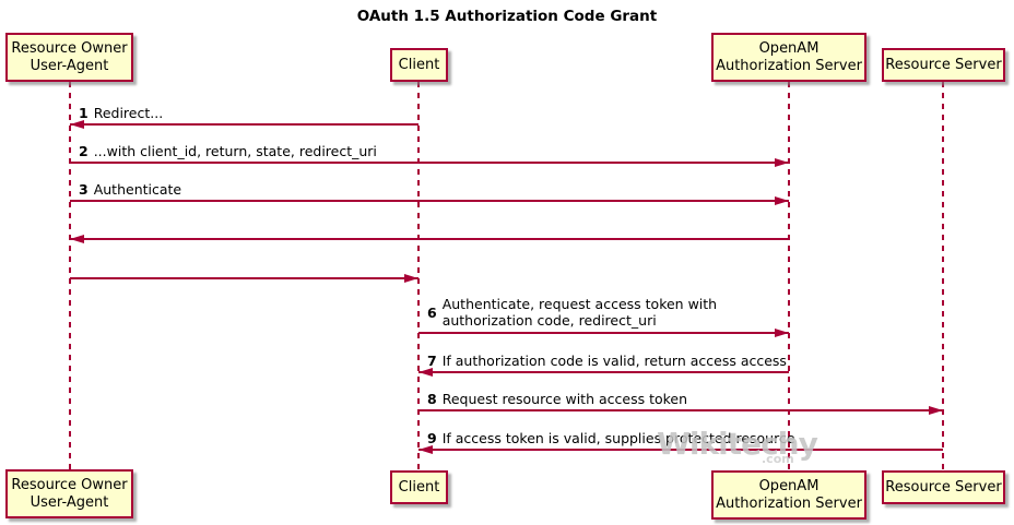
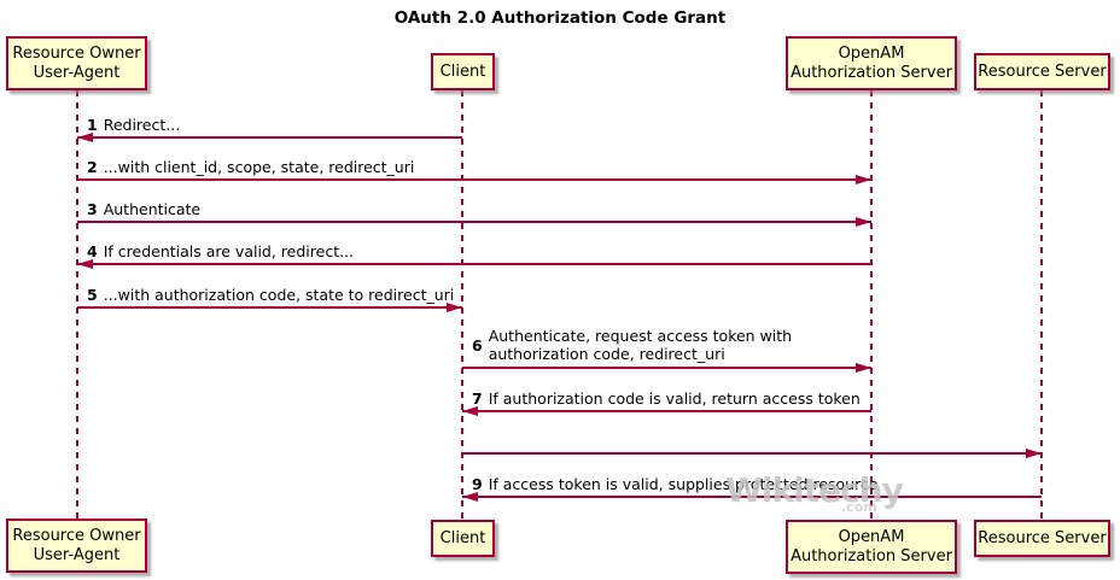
- OAuth 1.5 Authorization Code Grant
+ OAuth 2.0 Authorization Code Grant
  Resource Owner
  User-Agent
  Client
  OpenAM
  Authorization Server
  Resource Server
  Resource Owner
  User-Agent
  Client
  OpenAM
  Authorization Server
  Resource Server
  1
  Redirect...
  2
- ...with client_id, return, state, redirect_uri
+ ...with client_id, scope, state, redirect_uri
  3
  Authenticate
+ 4
+ If credentials are valid, redirect...
+ 5
+ ...with authorization code, state to redirect_uri
  6
  Authenticate, request access token with
  authorization code, redirect_uri
  7
- If authorization code is valid, return access access
+ If authorization code is valid, return access token
- 8
- Request resource with access token
  9
  If access token is valid, supplies protected resource
  Wikitechy
  .com
